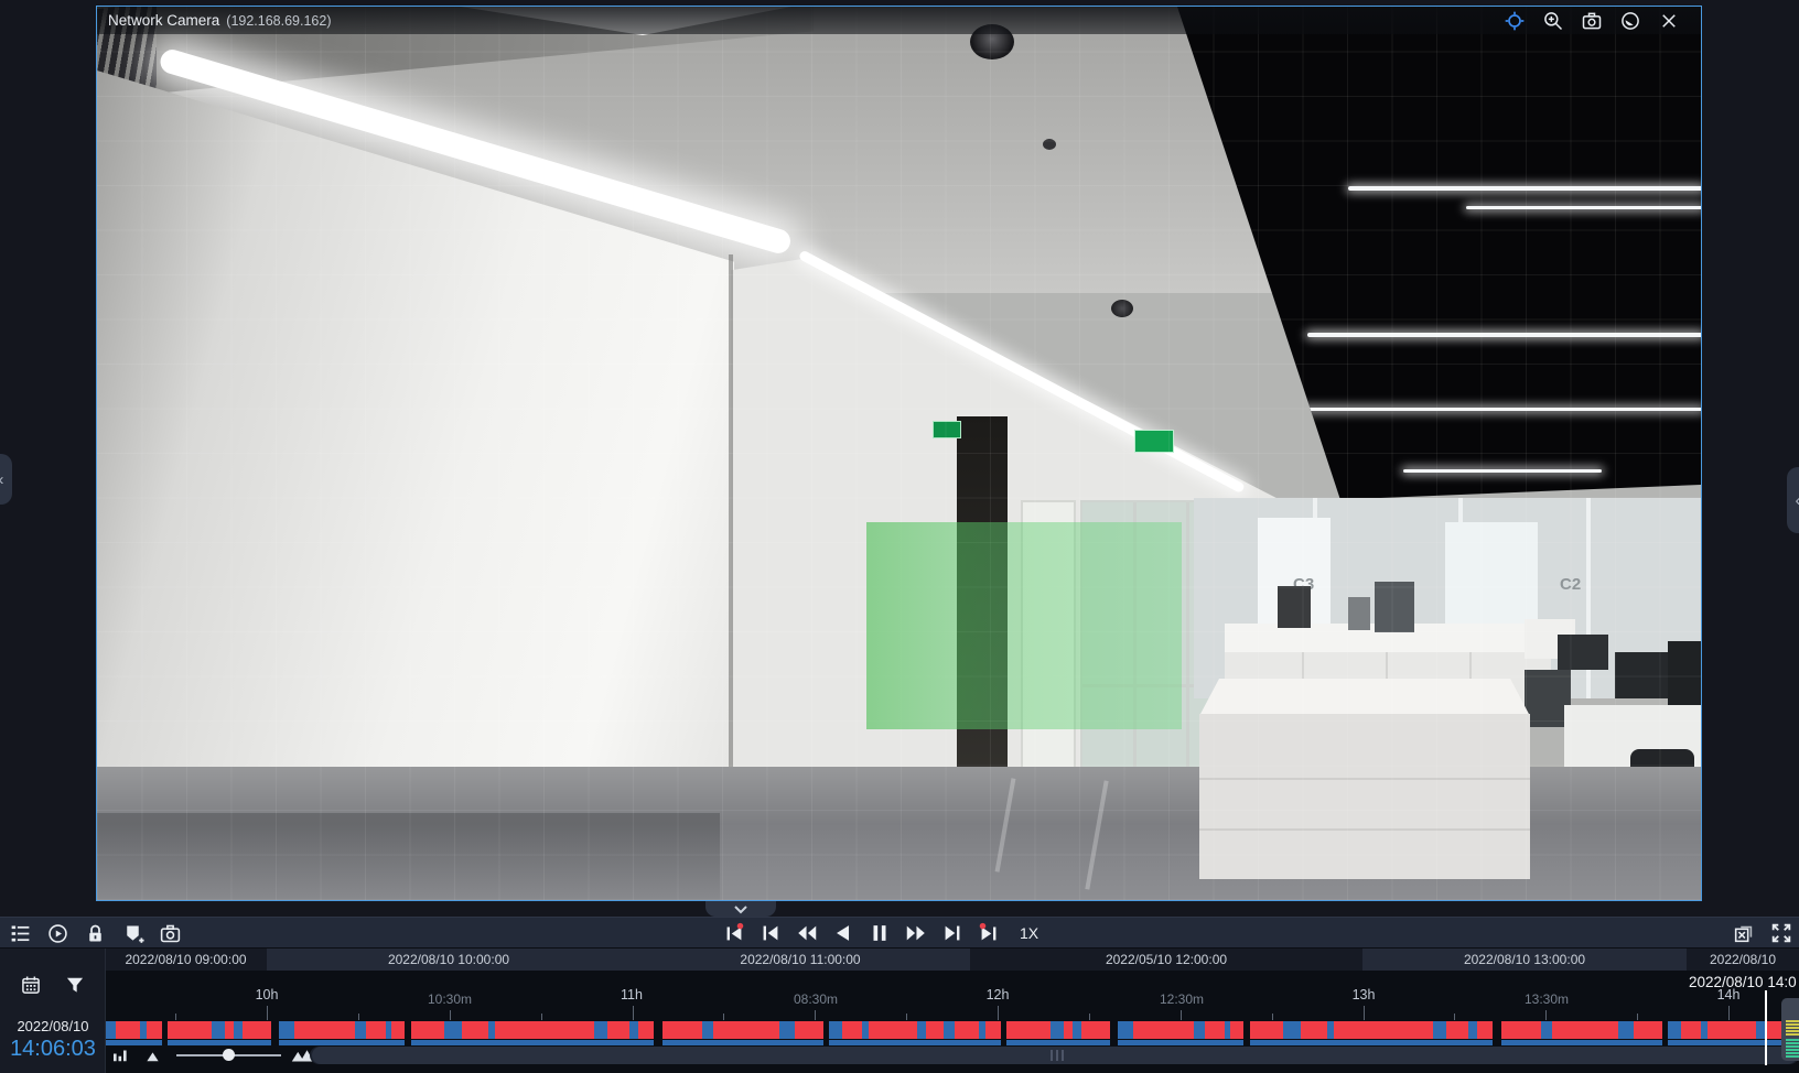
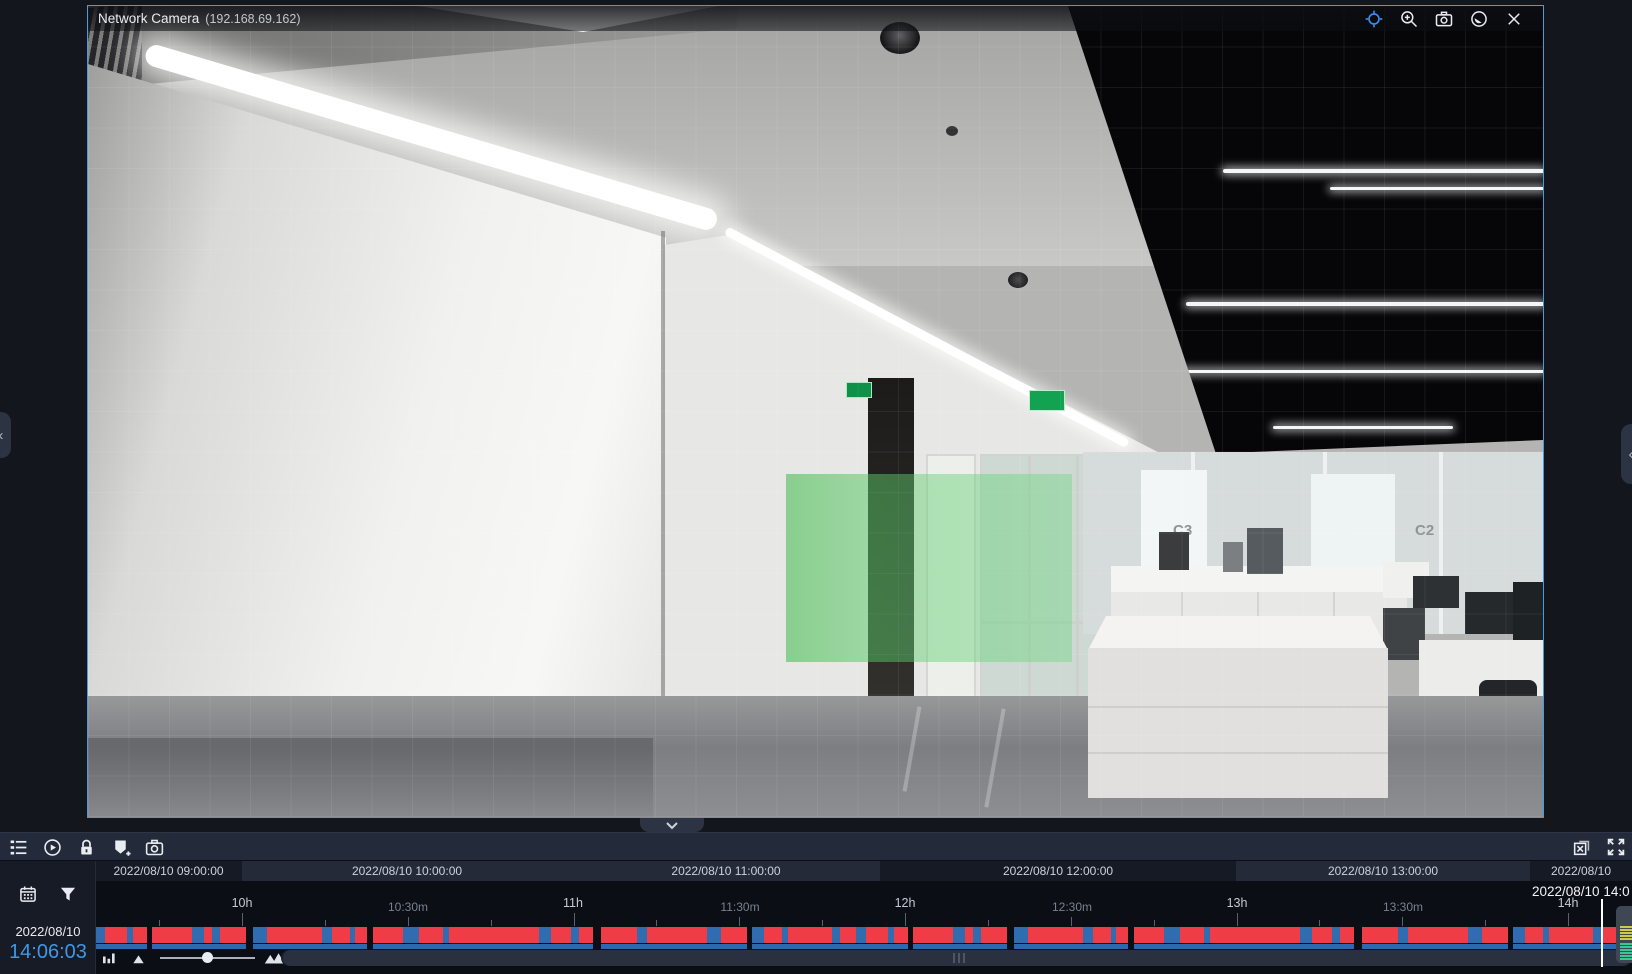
  Network Camera
  (192.168.69.162)
  ‹
  ‹
- 1X
  2022/08/10 09:00:00
  2022/08/10 10:00:00
  2022/08/10 11:00:00
- 2022/05/10 12:00:00
+ 2022/08/10 12:00:00
  2022/08/10 13:00:00
  2022/08/10
  10h
  10:30m
  11h
- 08:30m
+ 11:30m
  12h
  12:30m
  13h
  13:30m
  14h
  2022/08/10 14:0
  2022/08/10
  14:06:03
